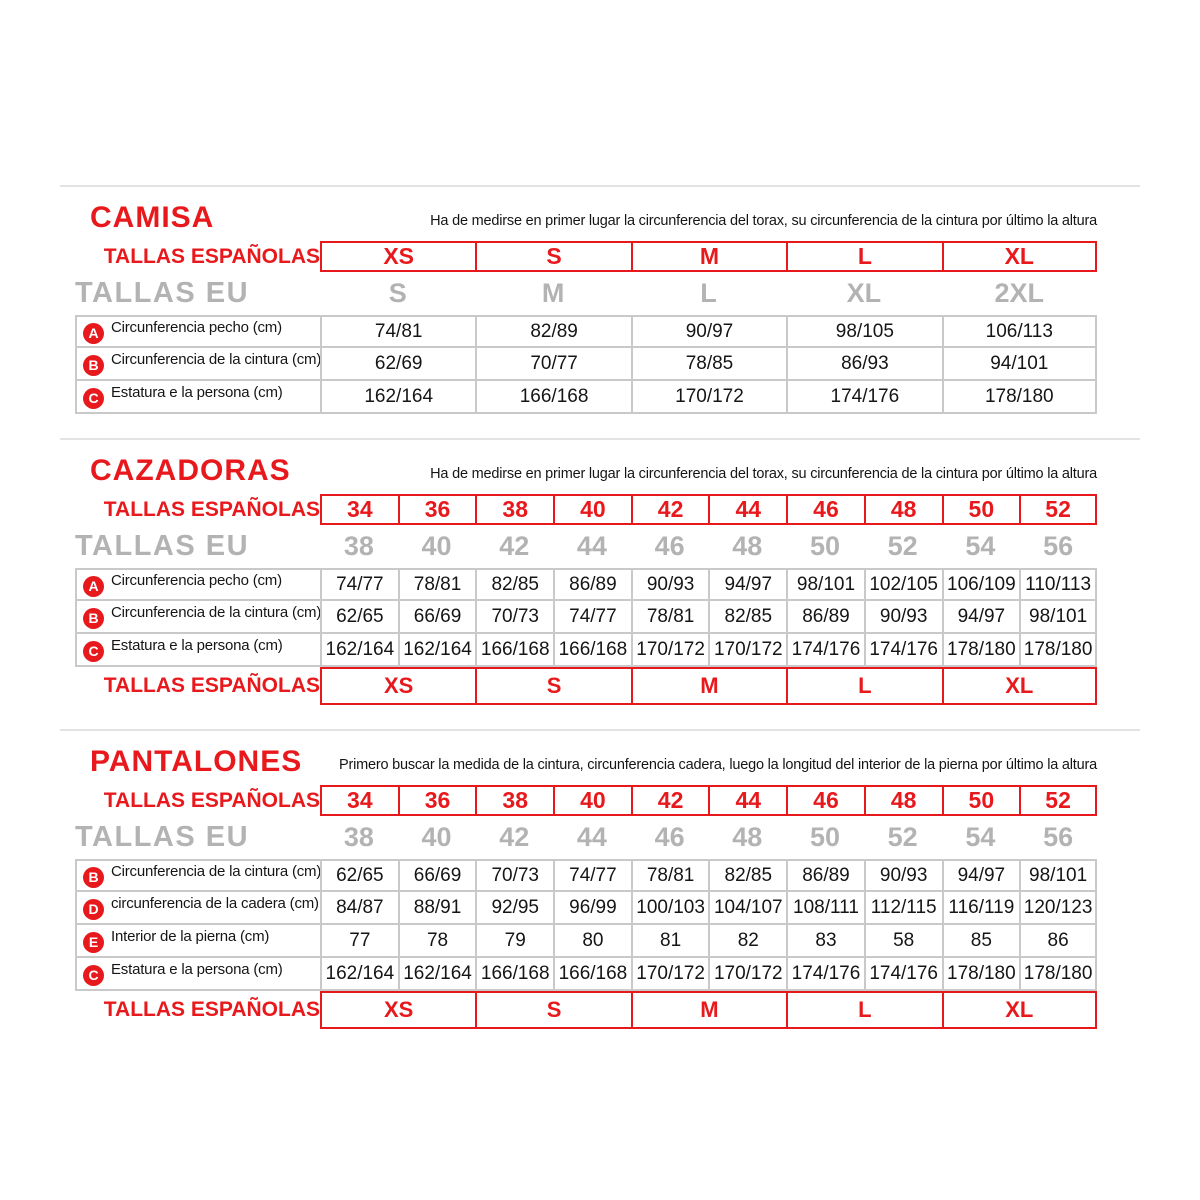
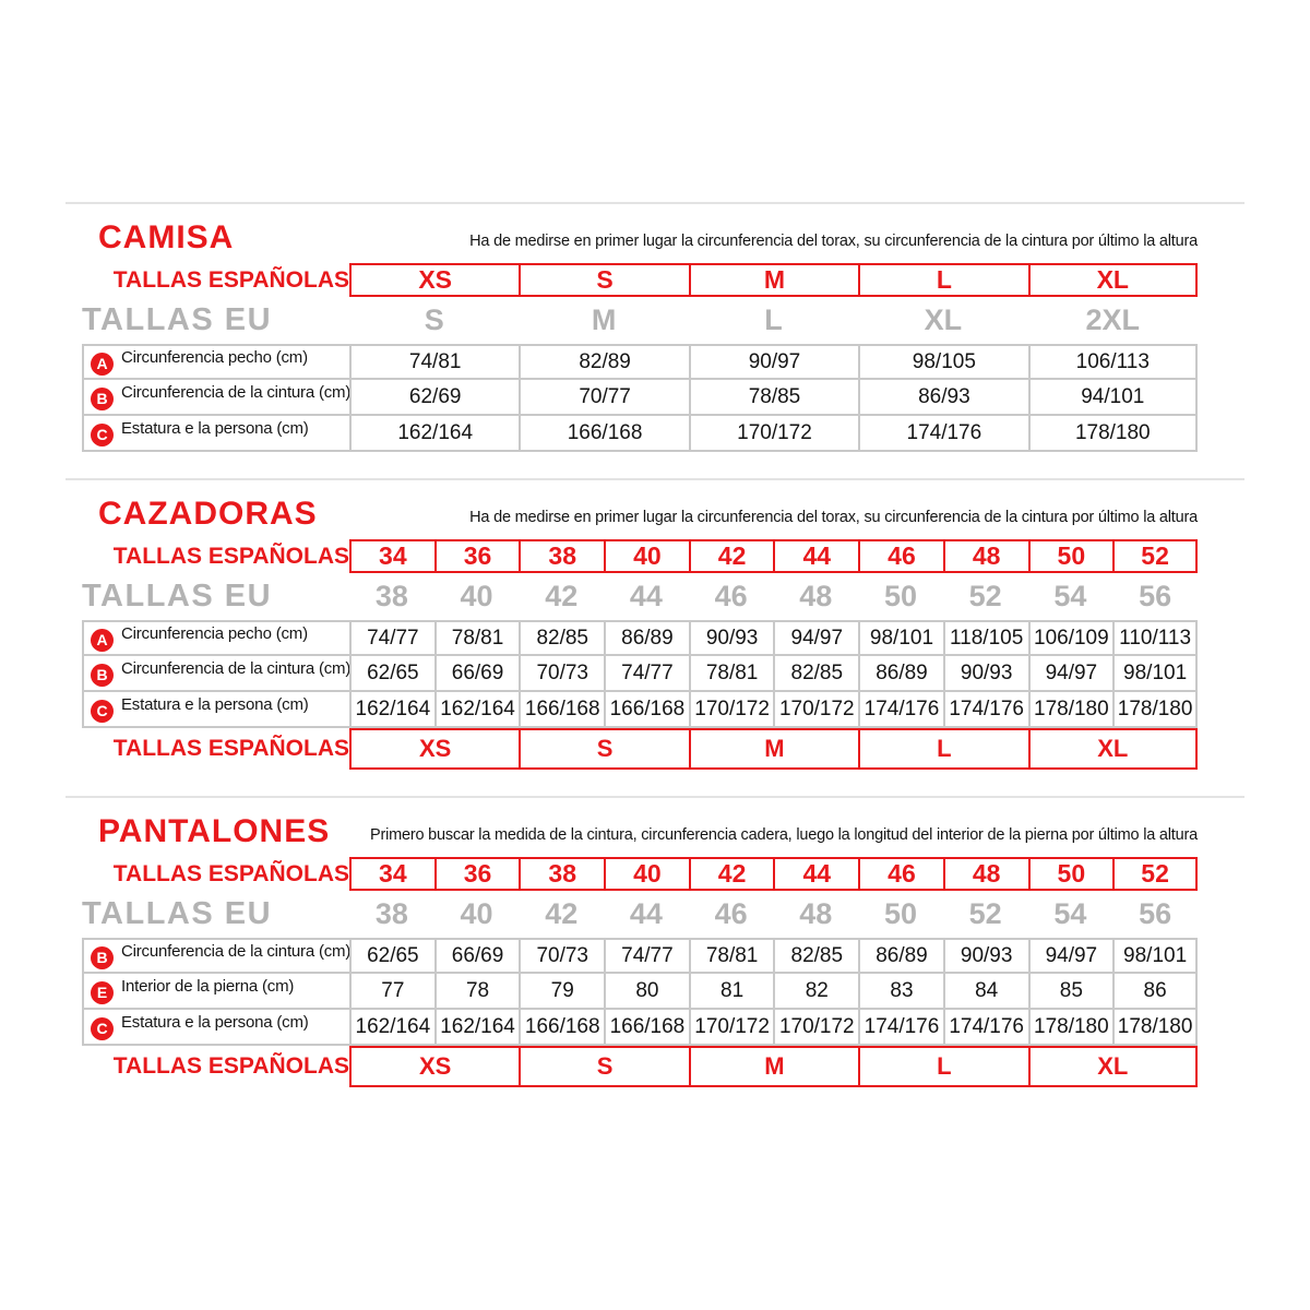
  CAMISA
  Ha de medirse en primer lugar la circunferencia del torax, su circunferencia de la cintura por último la altura
  TALLAS ESPAÑOLAS	XS	S	M	L	XL
  TALLAS EU	S	M	L	XL	2XL
  A Circunferencia pecho (cm)	74/81	82/89	90/97	98/105	106/113
  B Circunferencia de la cintura (cm)	62/69	70/77	78/85	86/93	94/101
  C Estatura e la persona (cm)	162/164	166/168	170/172	174/176	178/180
  CAZADORAS
  Ha de medirse en primer lugar la circunferencia del torax, su circunferencia de la cintura por último la altura
  TALLAS ESPAÑOLAS	34	36	38	40	42	44	46	48	50	52
  TALLAS EU	38	40	42	44	46	48	50	52	54	56
- A Circunferencia pecho (cm)	74/77	78/81	82/85	86/89	90/93	94/97	98/101	102/105	106/109	110/113
+ A Circunferencia pecho (cm)	74/77	78/81	82/85	86/89	90/93	94/97	98/101	118/105	106/109	110/113
  B Circunferencia de la cintura (cm)	62/65	66/69	70/73	74/77	78/81	82/85	86/89	90/93	94/97	98/101
  C Estatura e la persona (cm)	162/164	162/164	166/168	166/168	170/172	170/172	174/176	174/176	178/180	178/180
  TALLAS ESPAÑOLAS	XS	S	M	L	XL
  PANTALONES
  Primero buscar la medida de la cintura, circunferencia cadera, luego la longitud del interior de la pierna por último la altura
  TALLAS ESPAÑOLAS	34	36	38	40	42	44	46	48	50	52
  TALLAS EU	38	40	42	44	46	48	50	52	54	56
  B Circunferencia de la cintura (cm)	62/65	66/69	70/73	74/77	78/81	82/85	86/89	90/93	94/97	98/101
- D circunferencia de la cadera (cm)	84/87	88/91	92/95	96/99	100/103	104/107	108/111	112/115	116/119	120/123
- E Interior de la pierna (cm)	77	78	79	80	81	82	83	58	85	86
+ E Interior de la pierna (cm)	77	78	79	80	81	82	83	84	85	86
  C Estatura e la persona (cm)	162/164	162/164	166/168	166/168	170/172	170/172	174/176	174/176	178/180	178/180
  TALLAS ESPAÑOLAS	XS	S	M	L	XL
